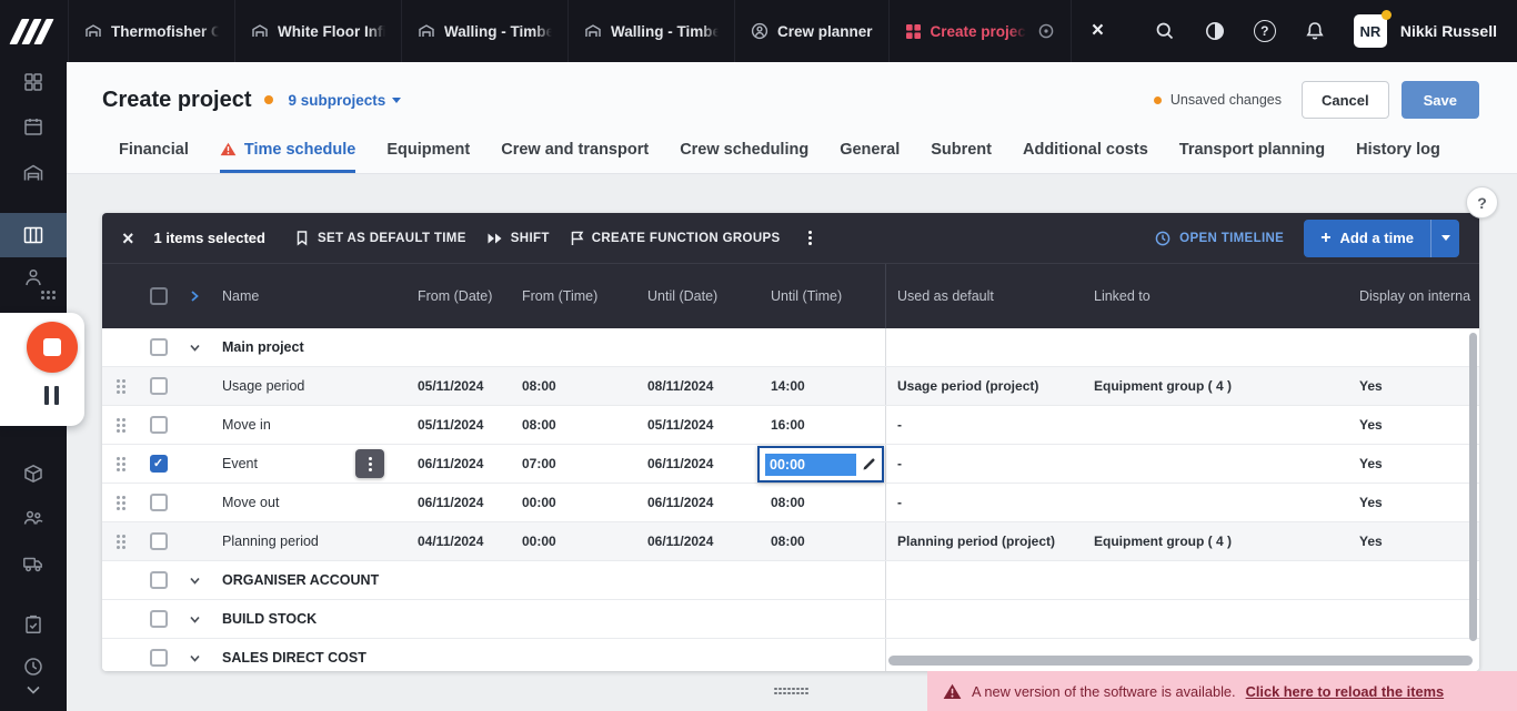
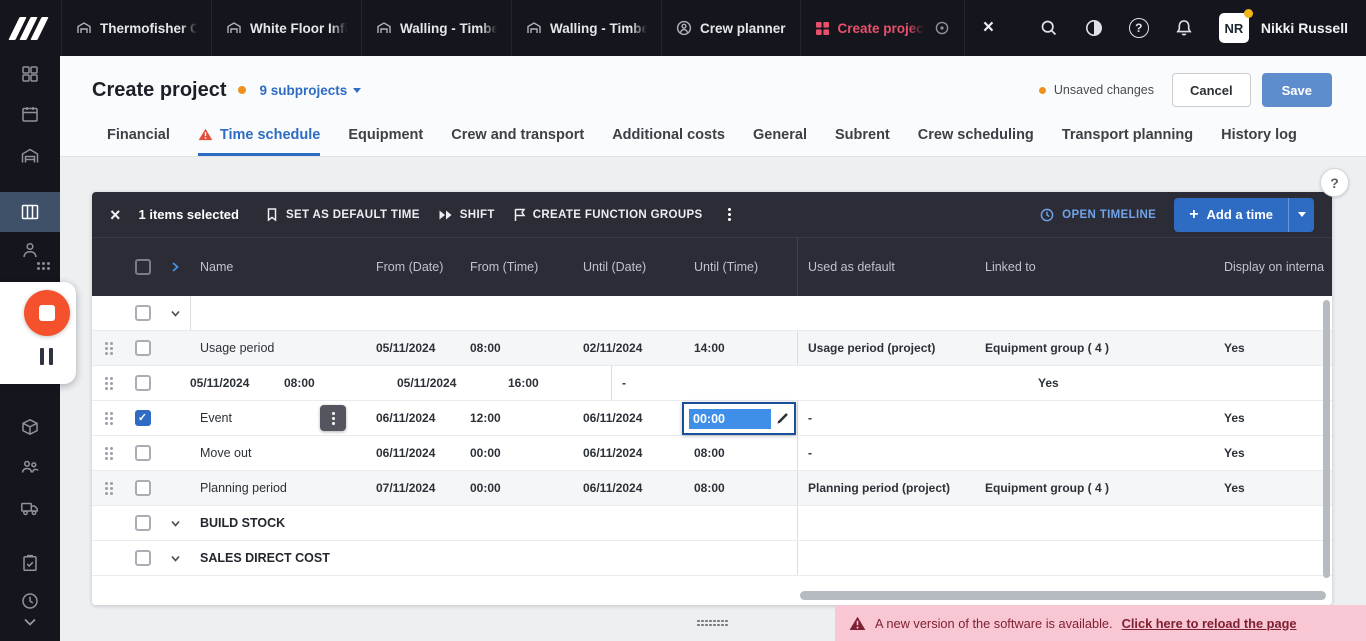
  Thermofishe
  Walling - Tim
  Walling - Tim
  Crew planner
  Create pro
  ×
  ?
  NR
  Nikki Russell
  Create project
  9 subprojects
  Unsaved changes
  Cancel
  Save
  Financial
  Time schedule
  Equipment
  Crew and transport
- Crew scheduling
+ Additional costs
  General
  Subrent
- Additional costs
+ Crew scheduling
  Transport planning
  History log
  ?
  ×
  1 items selected
  SET AS DEFAULT TIME
  SHIFT
  CREATE FUNCTION GROUPS
  OPEN TIMELINE
  +
  Add a time
  Name
  From (Date)
  From (Time)
  Until (Date)
  Until (Time)
  Used as default
  Linked to
  Display on interna
- Main project
  Usage period
  05/11/2024
  08:00
- 08/11/2024
+ 02/11/2024
  14:00
  Usage period (project)
  Equipment group ( 4 )
  Yes
- Move in
  05/11/2024
  08:00
  05/11/2024
  16:00
  -
  Yes
  ✓
  Event
  06/11/2024
- 07:00
+ 12:00
  06/11/2024
  00:00
  -
  Yes
  Move out
  06/11/2024
  00:00
  06/11/2024
  08:00
  -
  Yes
  Planning period
- 04/11/2024
+ 07/11/2024
  00:00
  06/11/2024
  08:00
  Planning period (project)
  Equipment group ( 4 )
  Yes
- ORGANISER ACCOUNT
  BUILD STOCK
  SALES DIRECT COST
  A new version of the software is available.
- Click here to reload the items
+ Click here to reload the page
